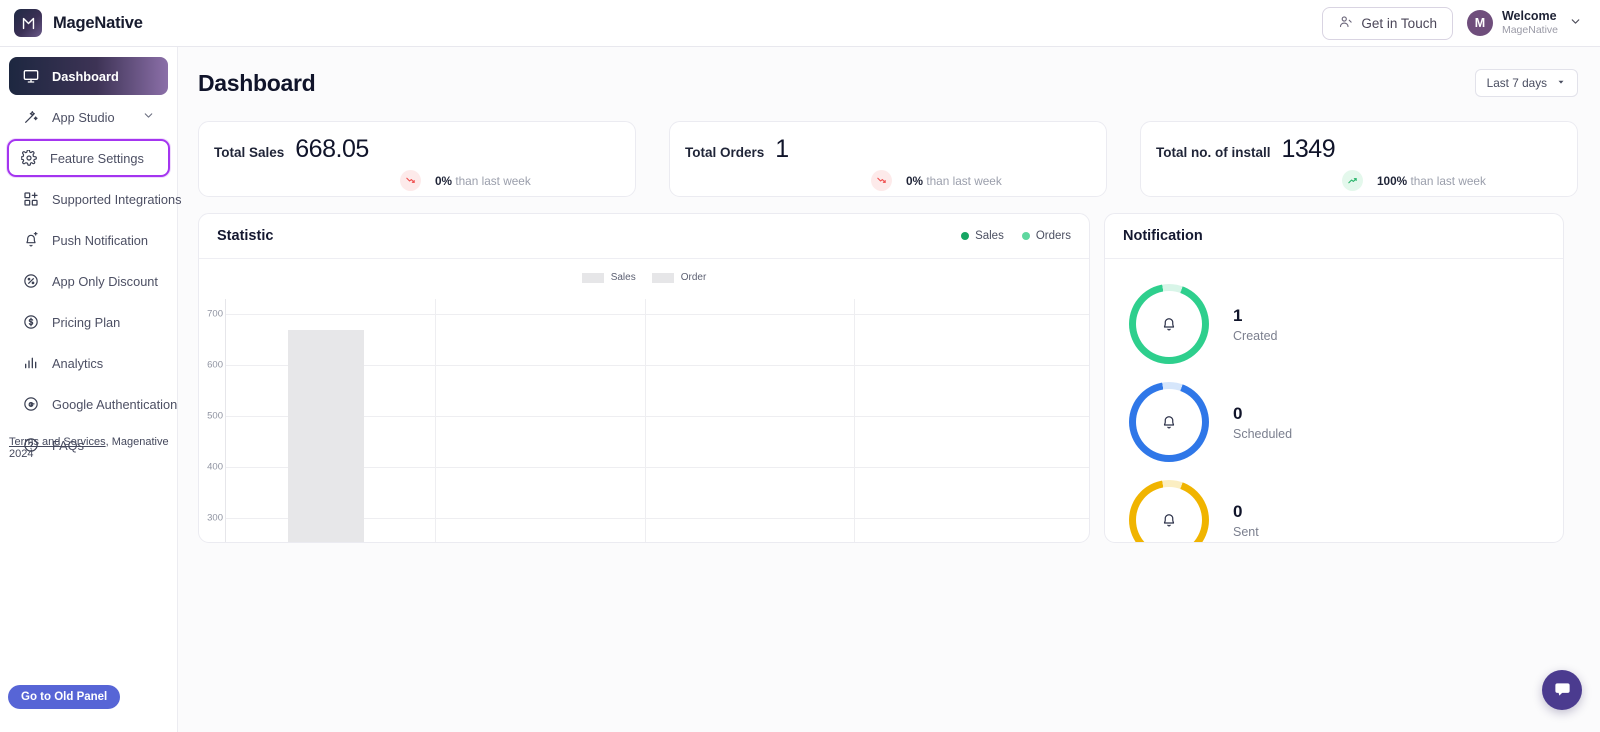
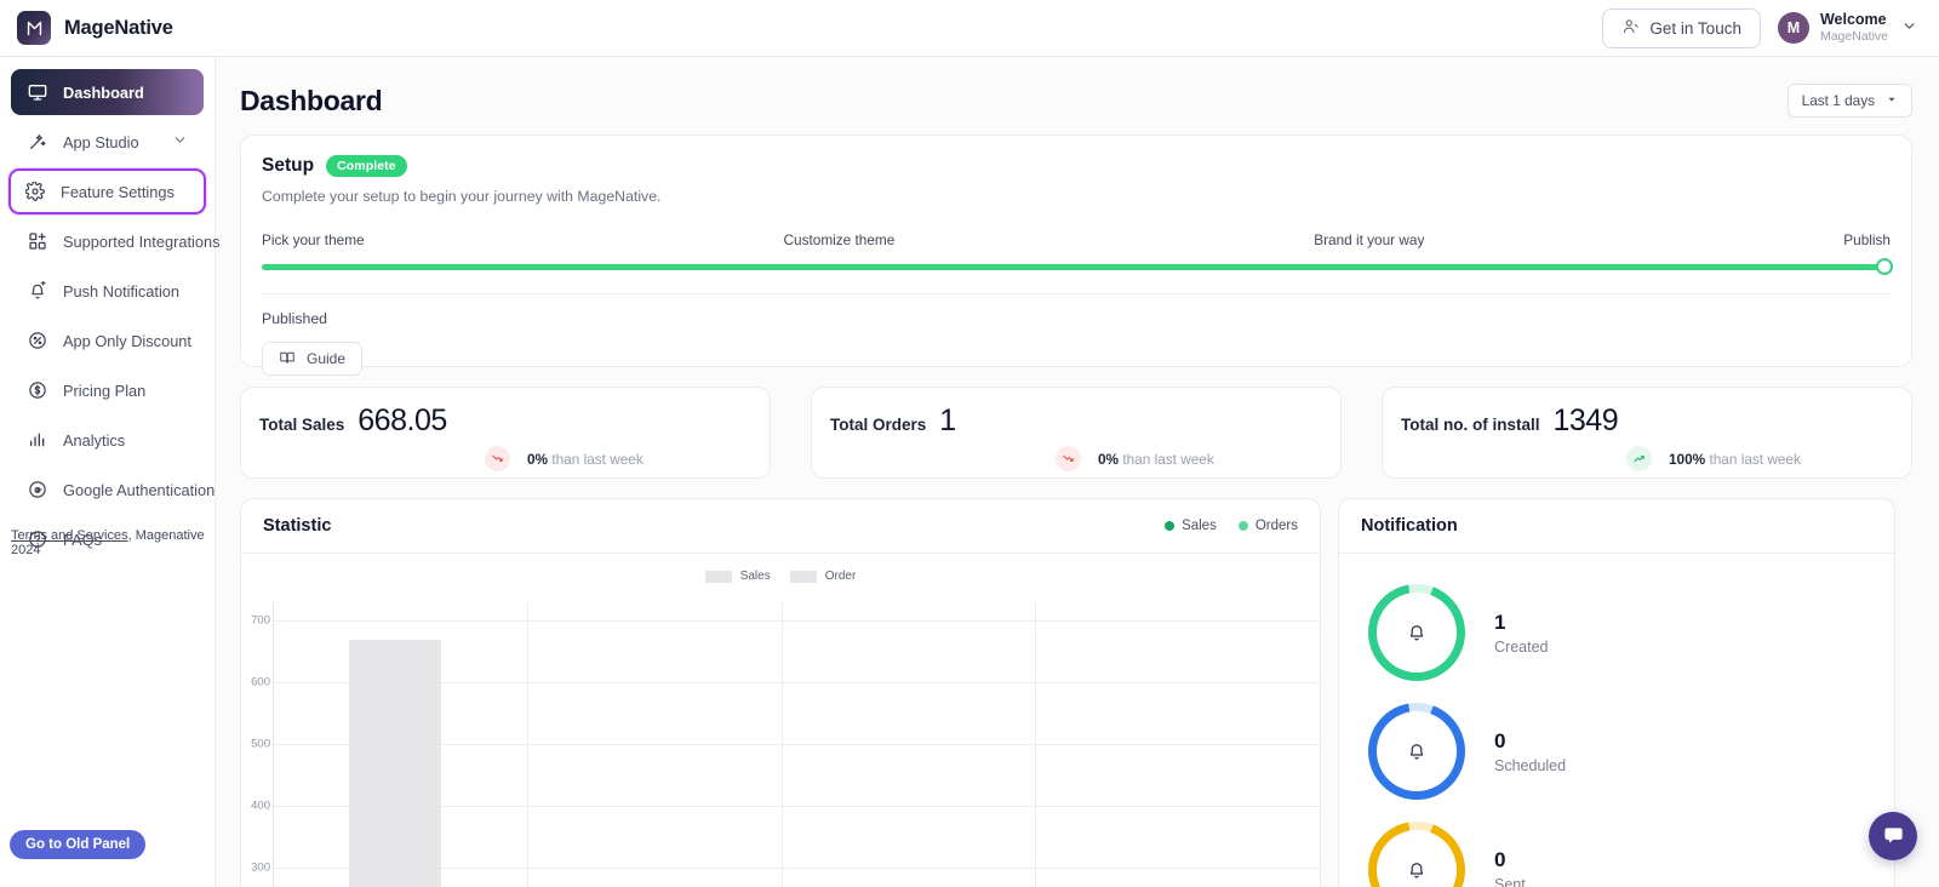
  MageNative
  Get in Touch
  M
  Welcome
  MageNative
  Dashboard
  App Studio
  Feature Settings
  Supported Integrations
  Push Notification
  App Only Discount
  Pricing Plan
  Analytics
  Google Authentication
  FAQs
  Terms and Services, Magenative 2024
  Go to Old Panel
  Dashboard
- Last 7 days
+ Last 1 days
+ Setup
+ Complete
+ Complete your setup to begin your journey with MageNative.
+ Pick your theme
+ Customize theme
+ Brand it your way
+ Publish
+ Published
+ Guide
  Total Sales
  668.05
  0% than last week
  Total Orders
  1
  0% than last week
  Total no. of install
  1349
  100% than last week
  Statistic
  Sales
  Orders
  Sales
  Order
  700
  600
  500
  400
  300
  Notification
  1
  Created
  0
  Scheduled
  0
  Sent
